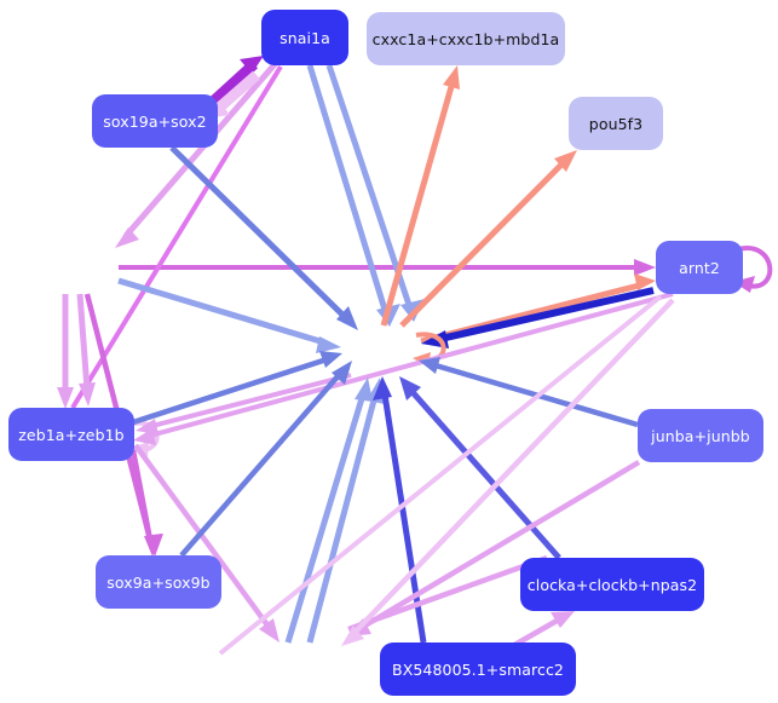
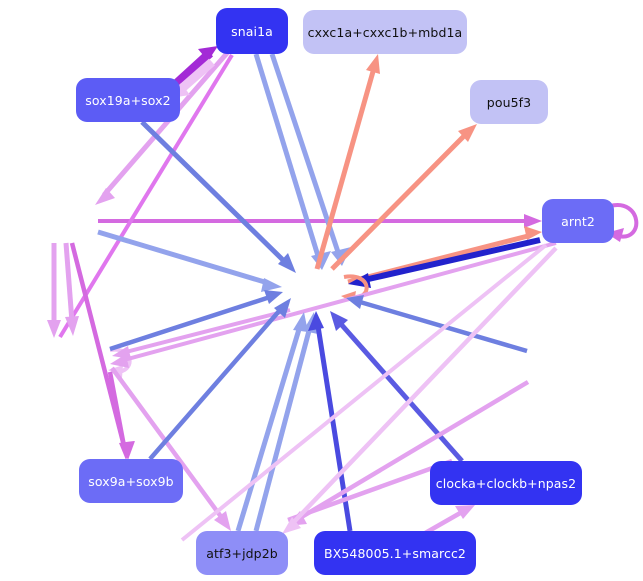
  snai1a
  cxxc1a+cxxc1b+mbd1a
  sox19a+sox2
  pou5f3
  arnt2
- zeb1a+zeb1b
- junba+junbb
  sox9a+sox9b
  clocka+clockb+npas2
+ atf3+jdp2b
  BX548005.1+smarcc2
